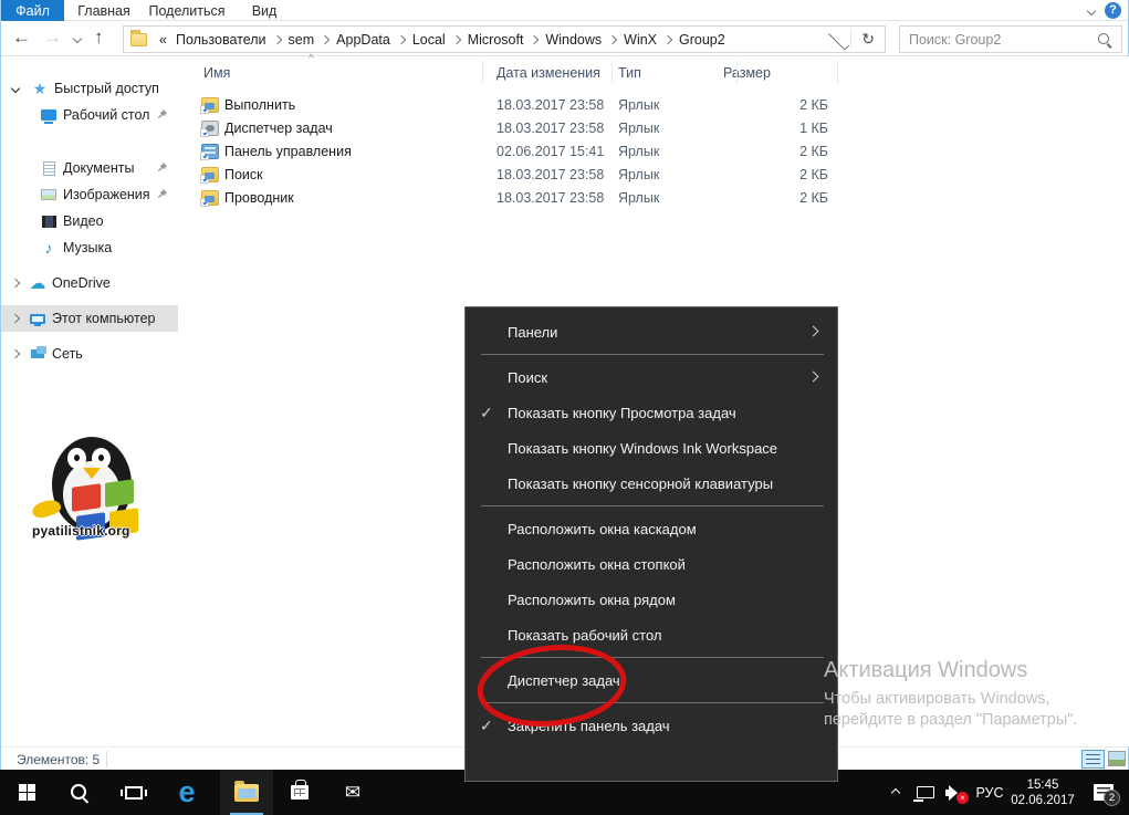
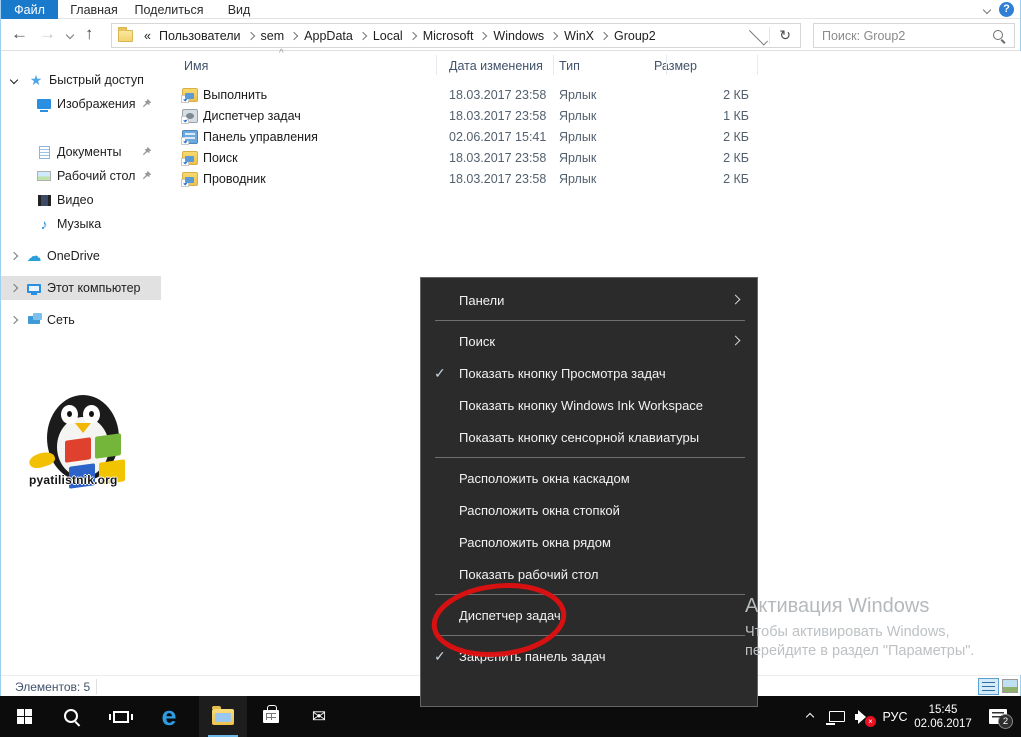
  Файл
  Главная
  Поделиться
  Вид
  ?
  ←
  →
  ↑
  «
  Пользователи
  sem
  AppData
  Local
  Microsoft
  Windows
  WinX
  Group2
  ↻
  Поиск: Group2
  ★
  Быстрый доступ
- Рабочий стол
+ Изображения
  Документы
- Изображения
+ Рабочий стол
  Видео
  ♪
  Музыка
  ☁
  OneDrive
  Этот компьютер
  Сеть
  pyatilistnik.org
  ^
  Имя
  Дата изменения
  Тип
  Рзмер
  Выполнить
  18.03.2017 23:58
  Ярлык
  2 КБ
  Диспетчер задач
  18.03.2017 23:58
  Ярлык
  1 КБ
  Панель управления
  02.06.2017 15:41
  Ярлык
  2 КБ
  Поиск
  18.03.2017 23:58
  Ярлык
  2 КБ
  Проводник
  18.03.2017 23:58
  Ярлык
  2 КБ
  Элементов: 5
  Активация Windows
  Чтобы активировать Windows,
  перейдите в раздел "Параметры".
  Панели
  Поиск
  ✓
  Показать кнопку Просмотра задач
  Показать кнопку Windows Ink Workspace
  Показать кнопку сенсорной клавиатуры
  Расположить окна каскадом
  Расположить окна стопкой
  Расположить окна рядом
  Показать рабочий стол
  Диспетчер задач
  ✓
  Зать панель задач
  e
  ✉
  ×
  РУС
  15:45
  02.06.2017
  2
